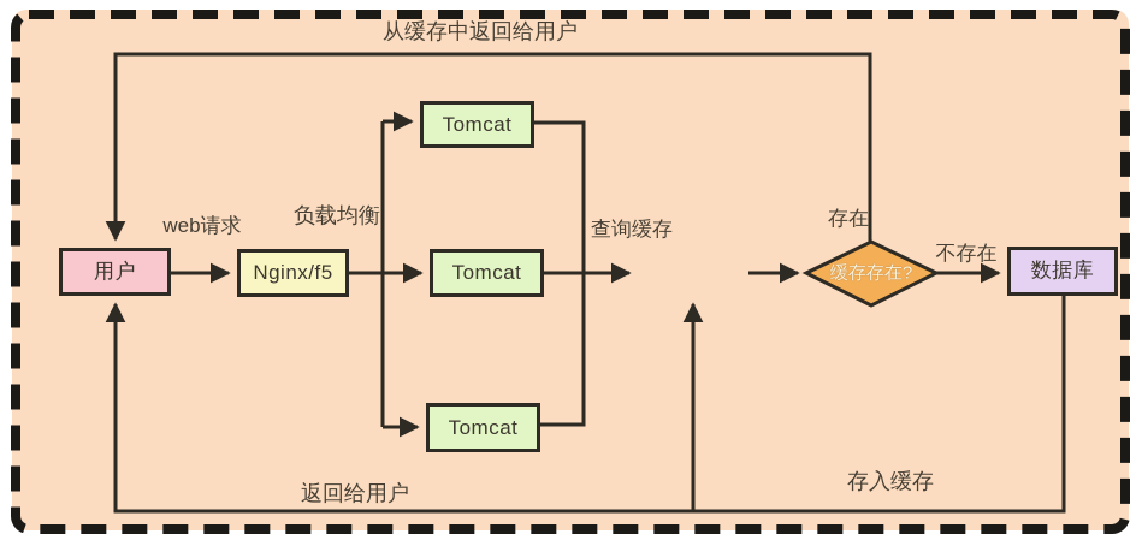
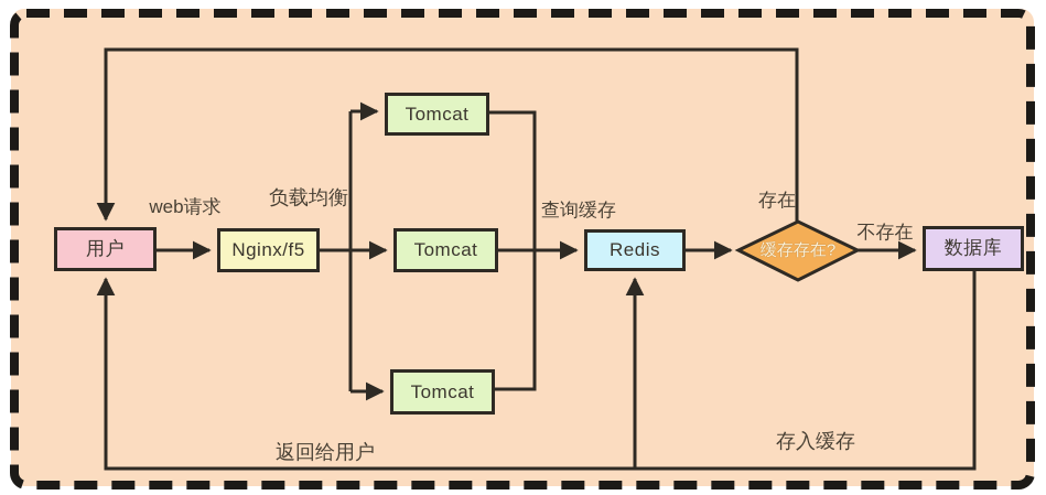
  用户
  Nginx/f5
  Tomcat
  Tomcat
  Tomcat
+ Redis
  数据库
  缓存存在?
- 从缓存中返回给用户
  web请求
  负载均衡
  查询缓存
  存在
  不存在
  返回给用户
  存入缓存
